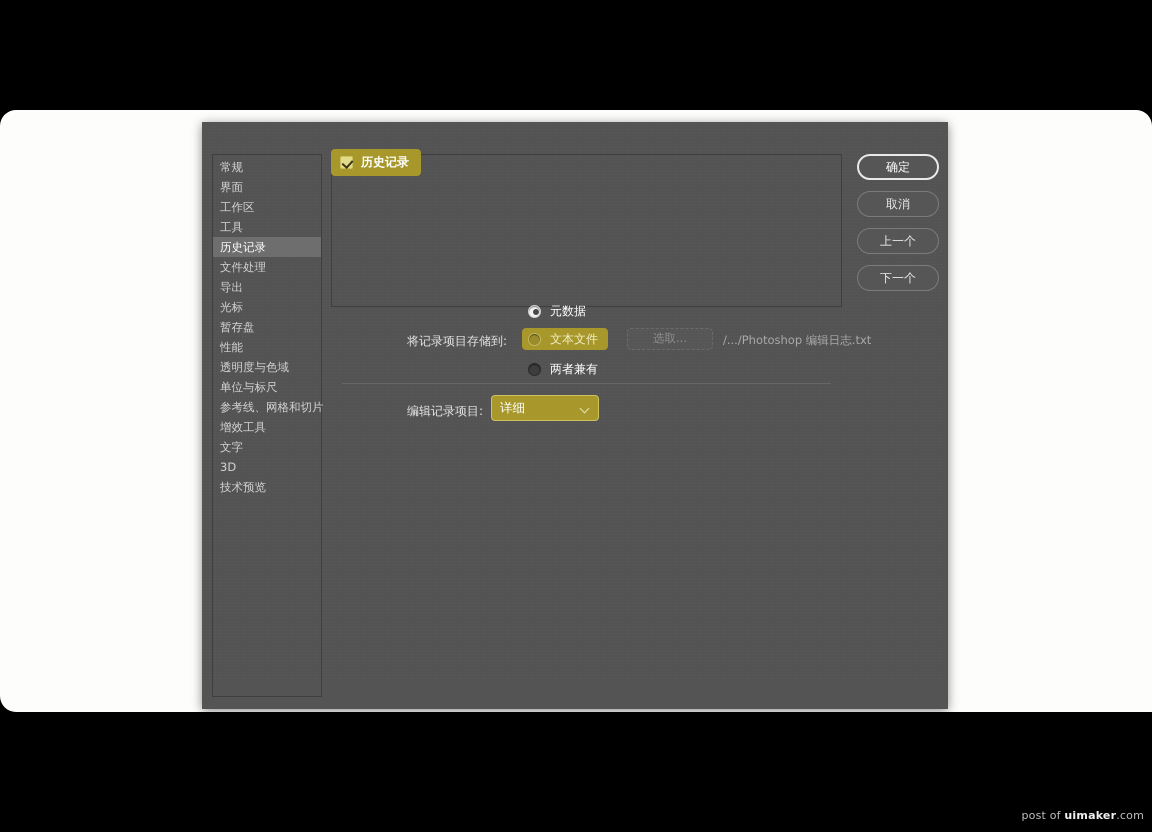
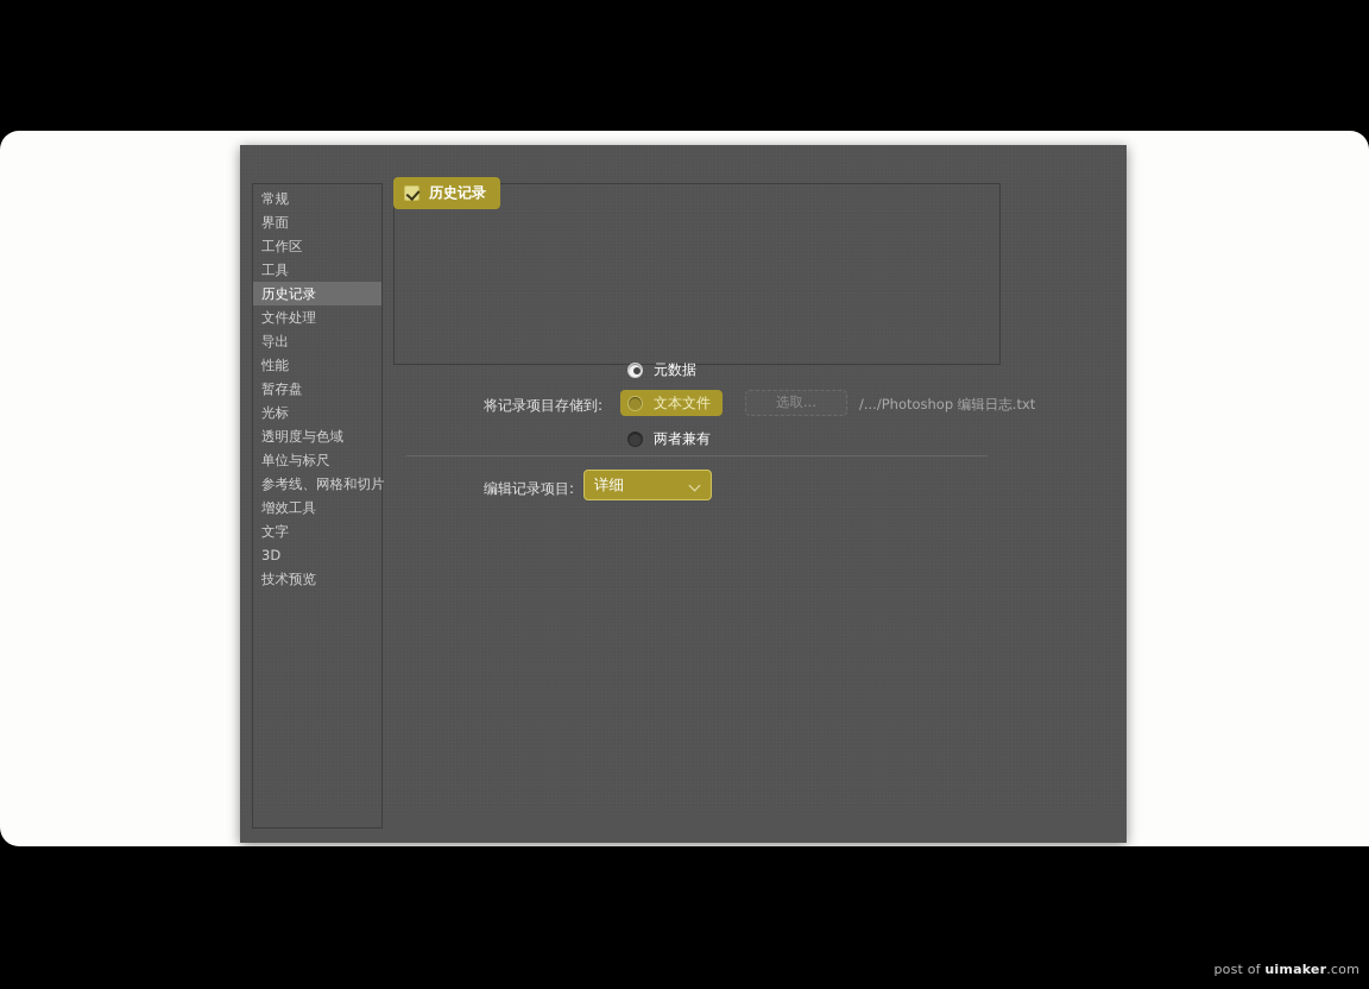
  常规
  界面
  工作区
  工具
  历史记录
  文件处理
  导出
- 光标
+ 性能
  暂存盘
- 性能
+ 光标
  透明度与色域
  单位与标尺
  参考线、网格和切片
  增效工具
  文字
  3D
  技术预览
  历史记录
  将记录项目存储到:
  元数据
  文本文件
  两者兼有
  选取...
  /.../Photoshop 编辑日志.txt
  编辑记录项目:
  详细
- 确定
- 取消
- 上一个
- 下一个
  post of uimaker.com
